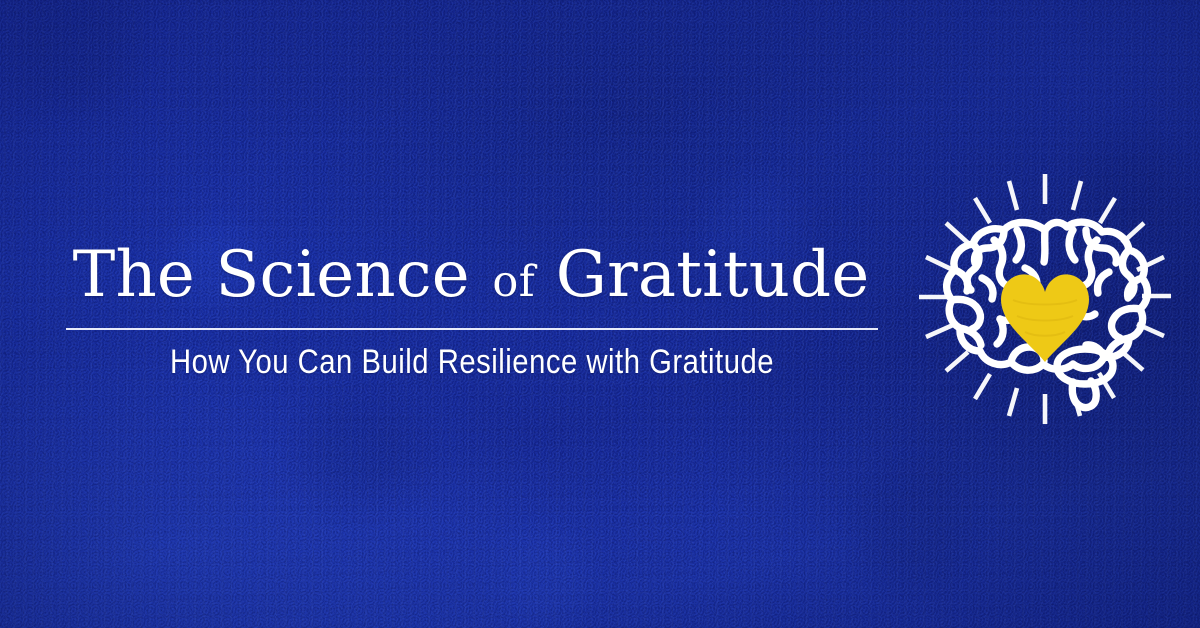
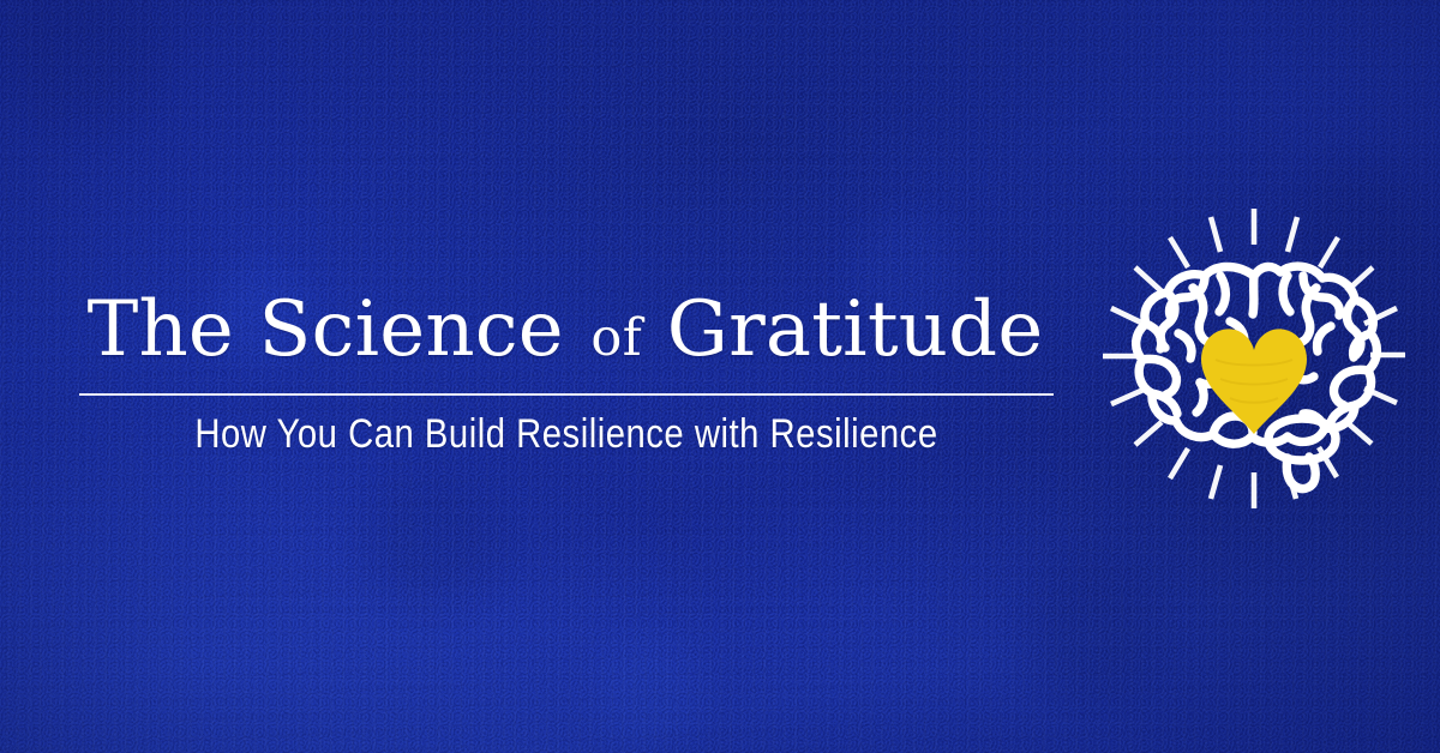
  The Science of Gratitude
- How You Can Build Resilience with Gratitude
+ How You Can Build Resilience with Resilience
